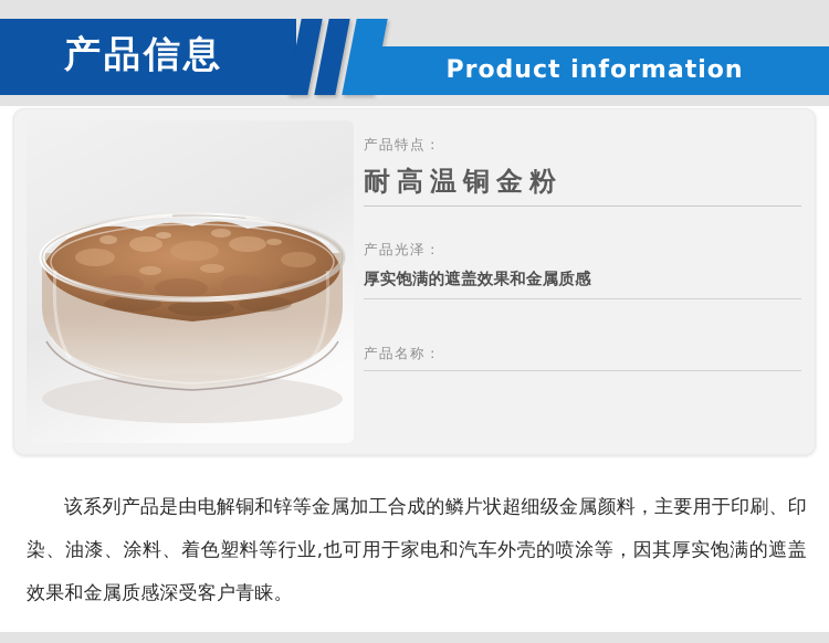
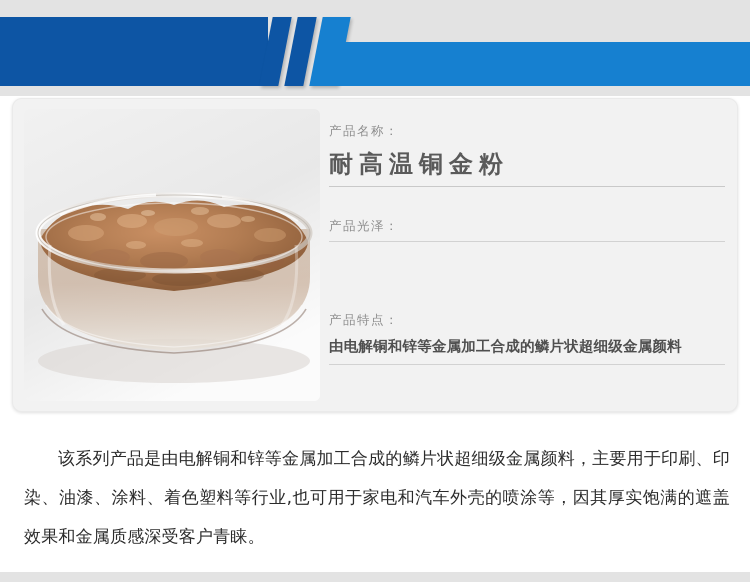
- 产品信息
- Product information
- 产品特点：
+ 产品名称：
  耐高温铜金粉
  产品光泽：
- 厚实饱满的遮盖效果和金属质感
- 产品名称：
+ 产品特点：
+ 由电解铜和锌等金属加工合成的鳞片状超细级金属颜料
  该系列产品是由电解铜和锌等金属加工合成的鳞片状超细级金属颜料，主要用于印刷、印染、油漆、涂料、着色塑料等行业,也可用于家电和汽车外壳的喷涂等，因其厚实饱满的遮盖效果和金属质感深受客户青睐。
